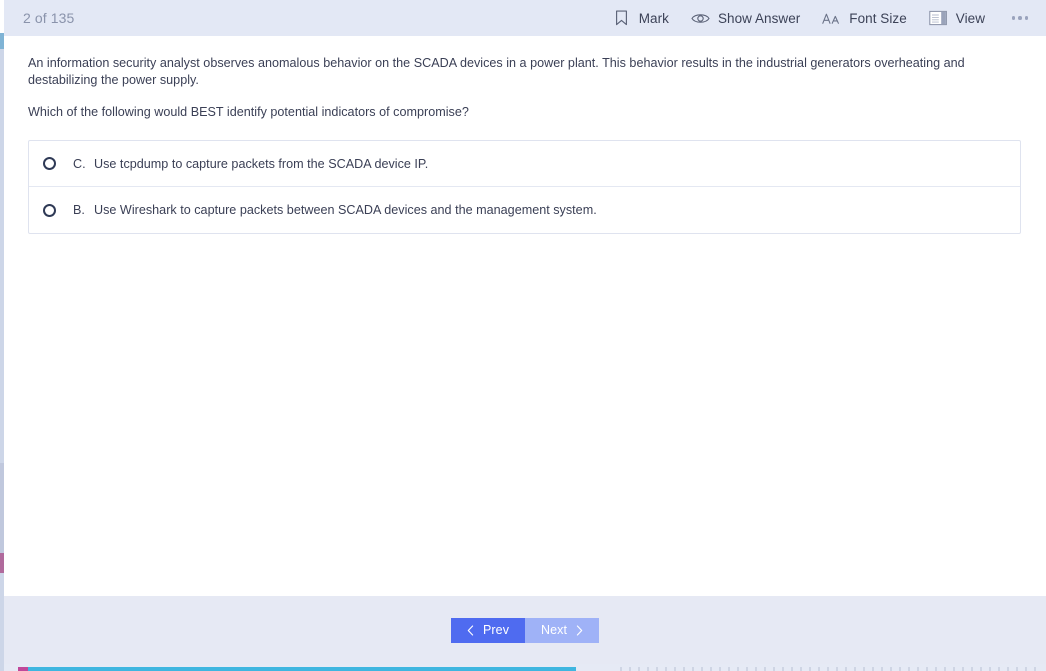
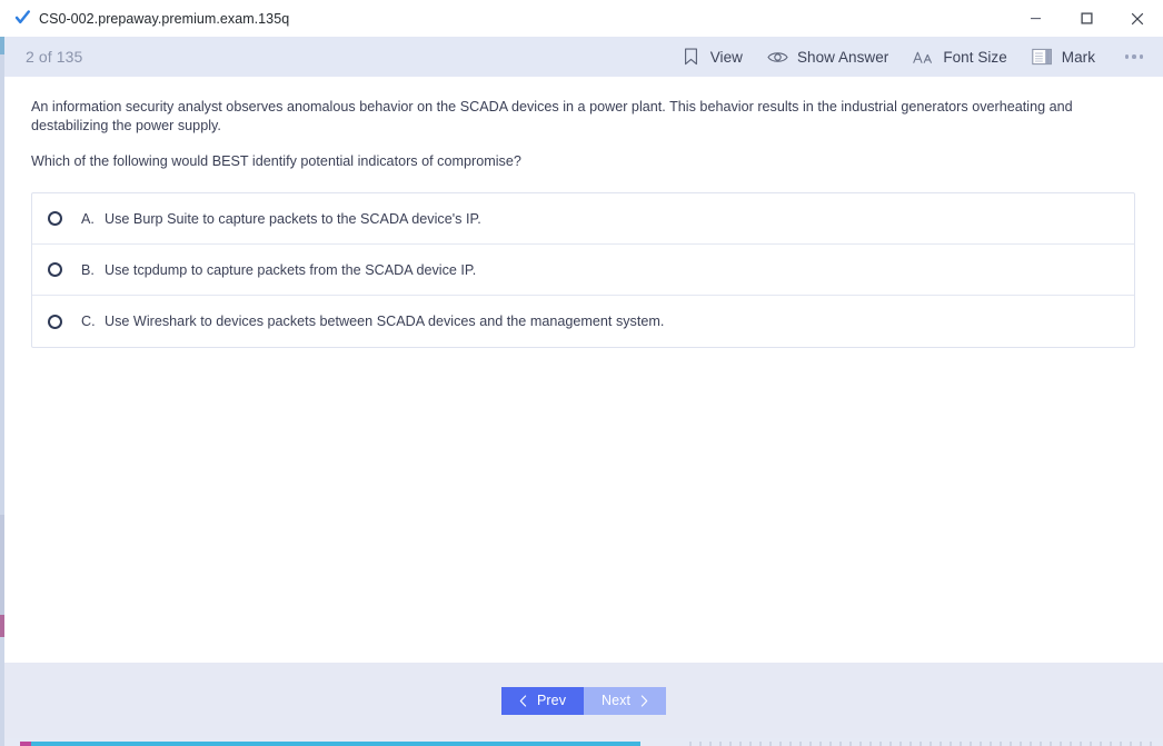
+ CS0-002.prepaway.premium.exam.135q
  2 of 135
- Mark
+ View
  Show Answer
  Font Size
- View
+ Mark
  An information security analyst observes anomalous behavior on the SCADA devices in a power plant. This behavior results in the industrial generators overheating and destabilizing the power supply.
  Which of the following would BEST identify potential indicators of compromise?
+ A.
+ Use Burp Suite to capture packets to the SCADA device's IP.
- C.
+ B.
  Use tcpdump to capture packets from the SCADA device IP.
- B.
+ C.
- Use Wireshark to capture packets between SCADA devices and the management system.
+ Use Wireshark to devices packets between SCADA devices and the management system.
  Prev
  Next
